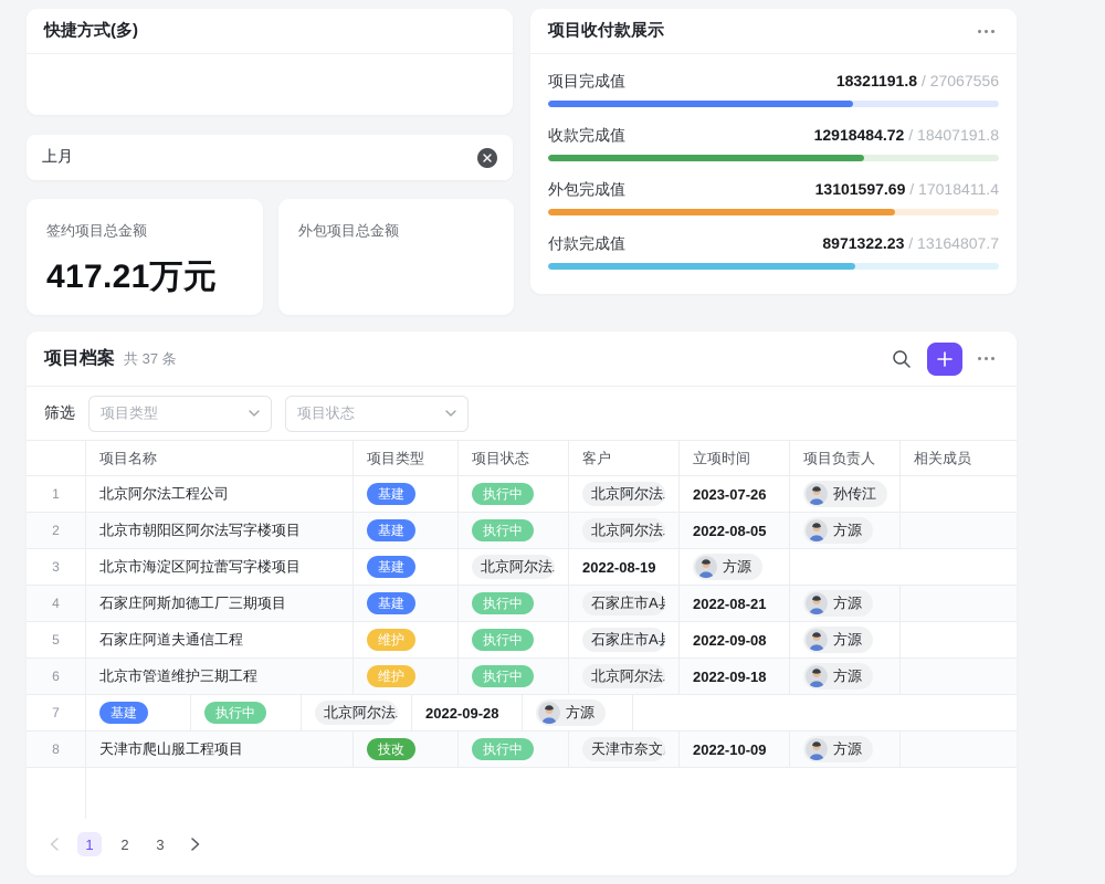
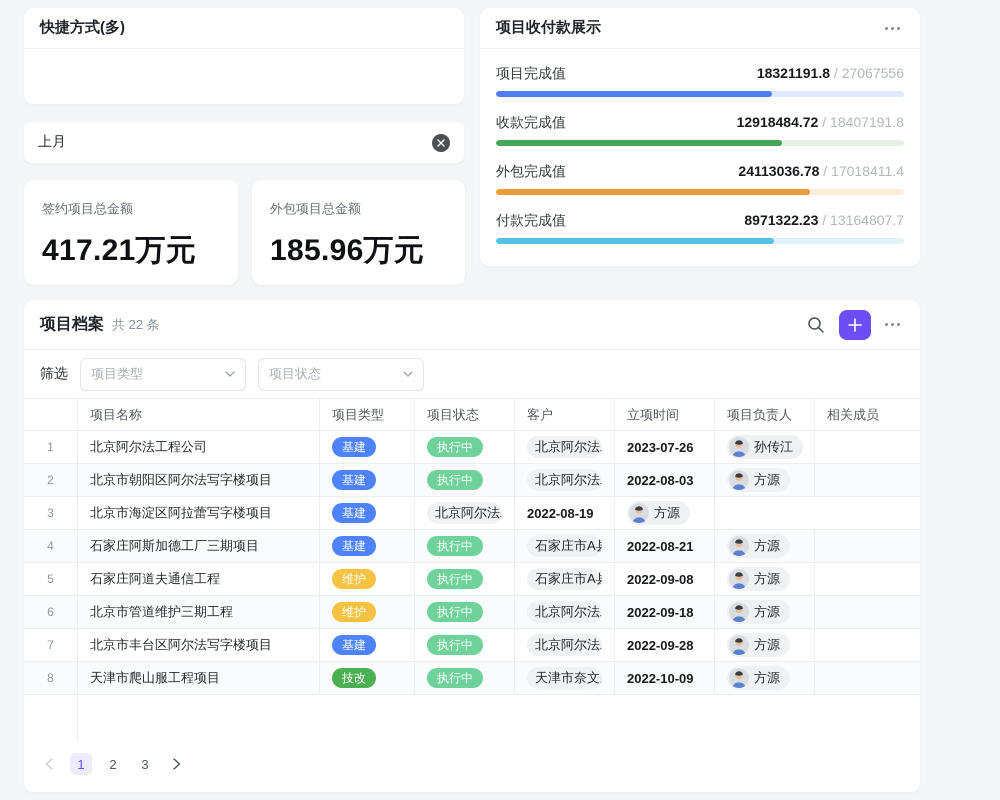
  快捷方式(多)
  上月
  签约项目总金额
  417.21万元
  外包项目总金额
+ 185.96万元
  项目收付款展示
  项目完成值
  18321191.8 / 27067556
  收款完成值
  12918484.72 / 18407191.8
  外包完成值
- 13101597.69 / 17018411.4
+ 24113036.78 / 17018411.4
  付款完成值
  8971322.23 / 13164807.7
  项目档案
- 共 37 条
+ 共 22 条
  筛选
  项目类型
  项目状态
  项目名称
  项目类型
  项目状态
  客户
  立项时间
  项目负责人
  相关成员
  1
  北京阿尔法工程公司
  基建
  执行中
  北京阿尔法
  2023-07-26
  孙传江
  2
  北京市朝阳区阿尔法写字楼项目
  基建
  执行中
  北京阿尔法
- 2022-08-05
+ 2022-08-03
  方源
  3
  北京市海淀区阿拉蕾写字楼项目
  基建
  北京阿尔法
  2022-08-19
  方源
  4
  石家庄阿斯加德工厂三期项目
  基建
  执行中
  石家庄市A
  2022-08-21
  方源
  5
  石家庄阿道夫通信工程
  维护
  执行中
  石家庄市A
  2022-09-08
  方源
  6
  北京市管道维护三期工程
  维护
  执行中
  北京阿尔法
  2022-09-18
  方源
  7
+ 北京市丰台区阿尔法写字楼项目
  基建
  执行中
  北京阿尔法
  2022-09-28
  方源
  8
  天津市爬山服工程项目
  技改
  执行中
  天津市奈文
  2022-10-09
  方源
  1
  2
  3
